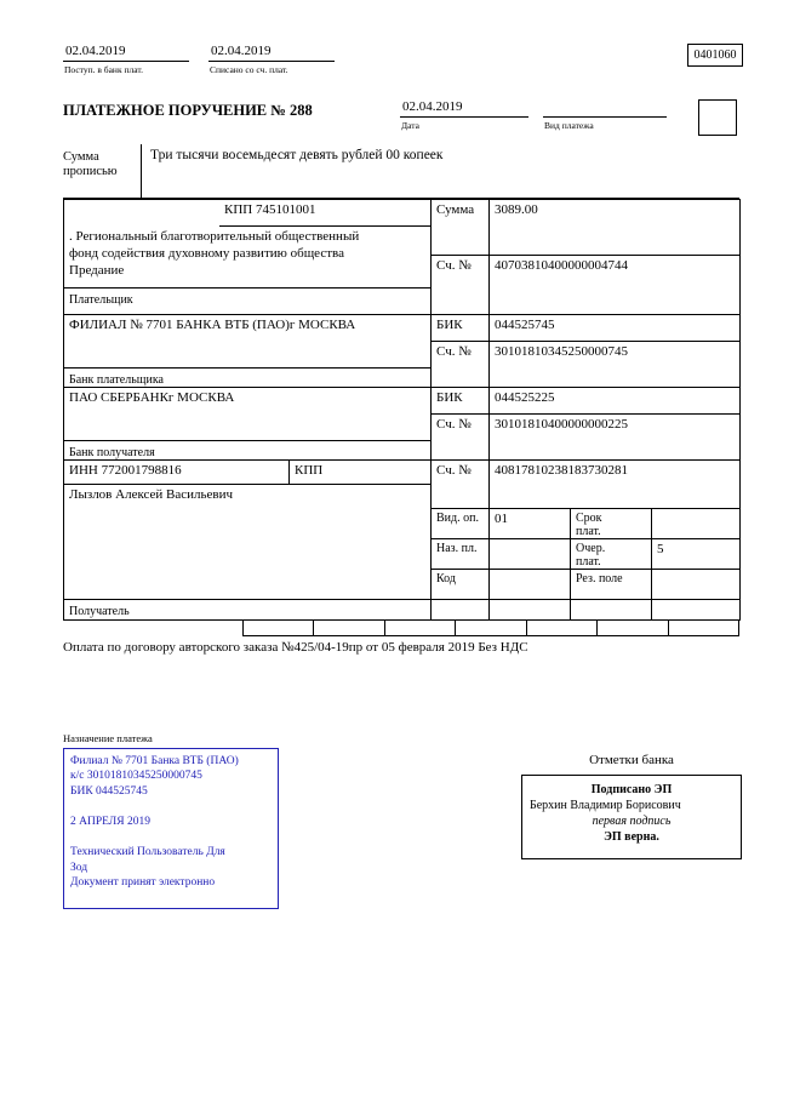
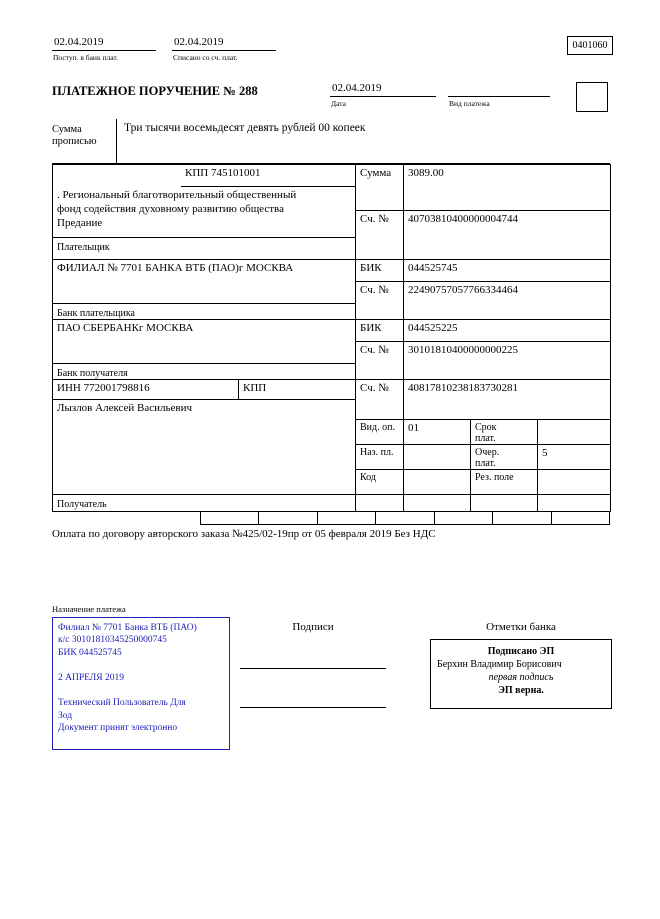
  02.04.2019
  Поступ. в банк плат.
  02.04.2019
  Списано со сч. плат.
  0401060
  ПЛАТЕЖНОЕ ПОРУЧЕНИЕ № 288
  02.04.2019
  Дата
  Вид платежа
  Сумма прописью
  Три тысячи восемьдесят девять рублей 00 копеек
  КПП 745101001
  Сумма
  3089.00
  . Региональный благотворительный общественный фонд содействия духовному развитию общества Предание
  Сч. №
  40703810400000004744
  Плательщик
  ФИЛИАЛ № 7701 БАНКА ВТБ (ПАО)г МОСКВА
  БИК
  044525745
  Сч. №
- 30101810345250000745
+ 22490757057766334464
  Банк плательщика
  ПАО СБЕРБАНКг МОСКВА
  БИК
  044525225
  Сч. №
  30101810400000000225
  Банк получателя
  ИНН 772001798816
  КПП
  Сч. №
  40817810238183730281
  Лызлов Алексей Васильевич
  Вид. оп.
  01
  Срок плат.
  Наз. пл.
  Очер. плат.
  5
  Код
  Рез. поле
  Получатель
- Оплата по договору авторского заказа №425/04-19пр от 05 февраля 2019 Без НДС
+ Оплата по договору авторского заказа №425/02-19пр от 05 февраля 2019 Без НДС
  Назначение платежа
  Филиал № 7701 Банка ВТБ (ПАО)
  к/с 30101810345250000745
  БИК 044525745
  2 АПРЕЛЯ 2019
  Технический Пользователь Для Зод
  Документ принят электронно
+ Подписи
  Отметки банка
  Подписано ЭП
  Берхин Владимир Борисович
  первая подпись
  ЭП верна.
